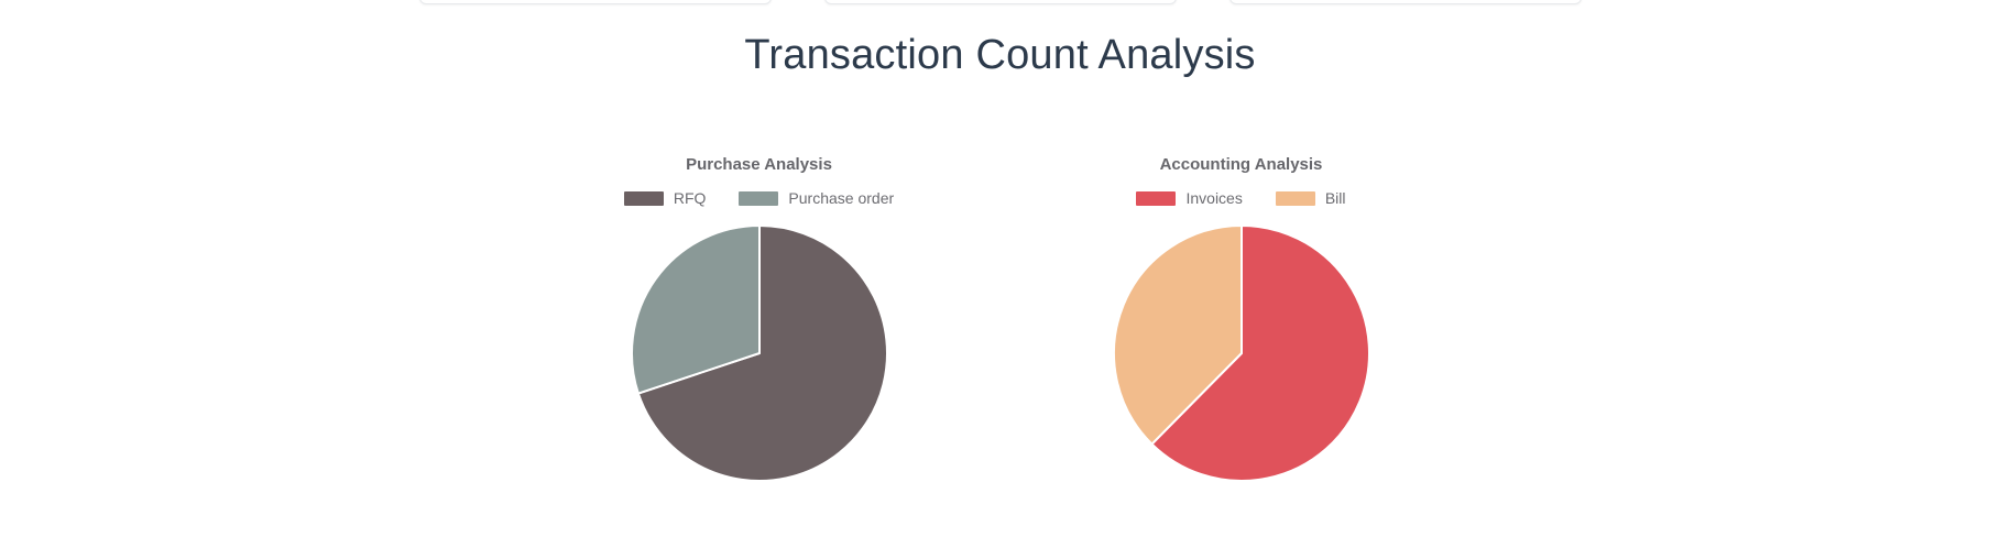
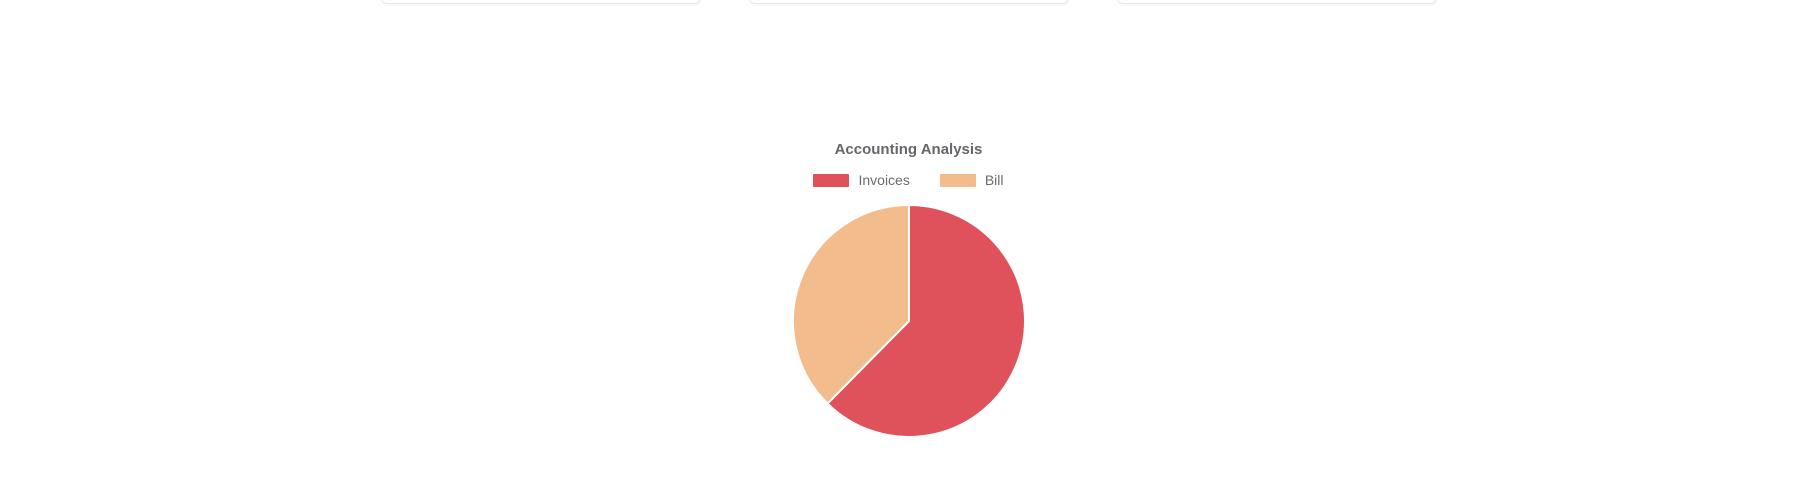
- Transaction Count Analysis
- Purchase Analysis
- RFQ
- Purchase order
  Accounting Analysis
  Invoices
  Bill
